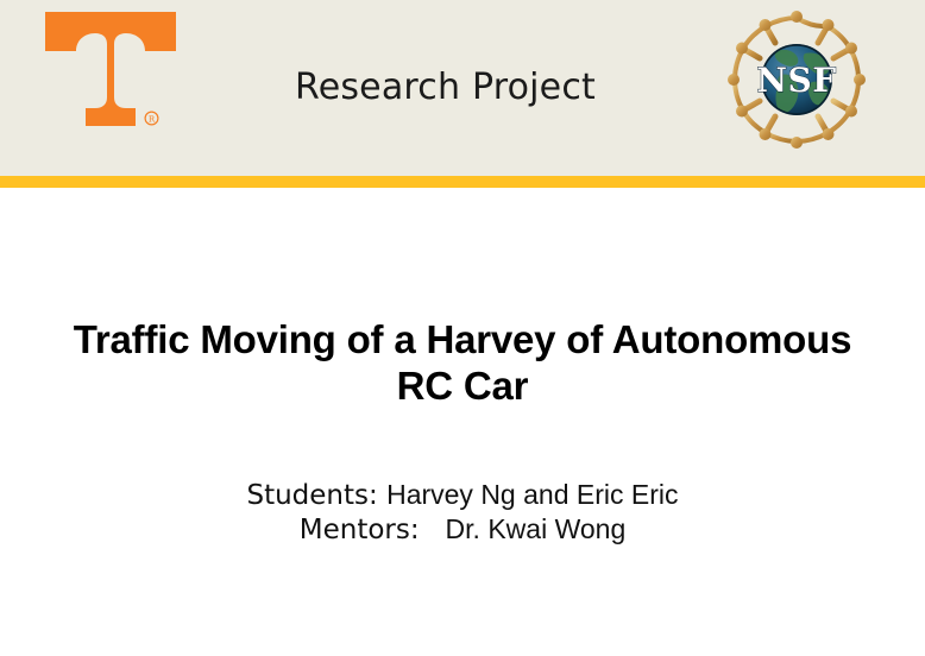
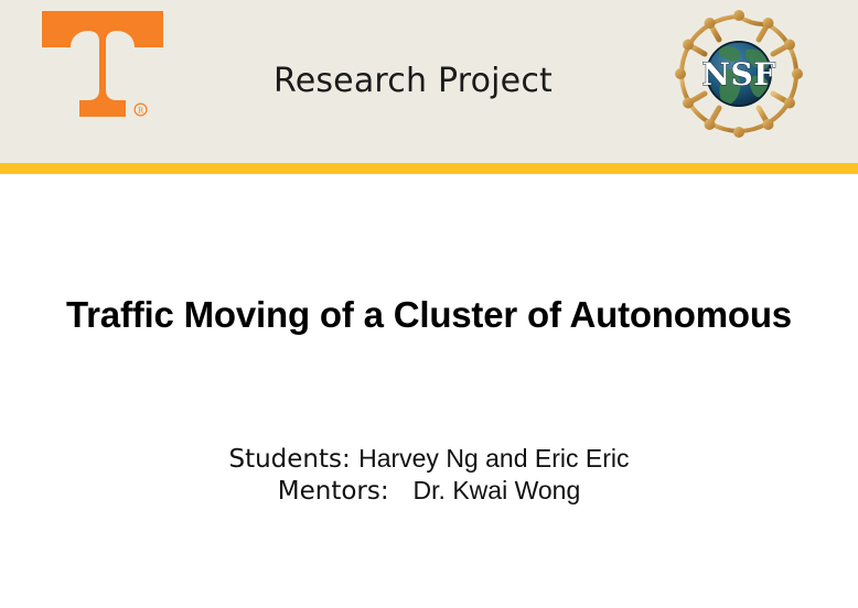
  R
  Research Project
  NSF
- Traffic Moving of a Harvey of Autonomous
+ Traffic Moving of a Cluster of Autonomous
- RC Car
  Students: Harvey Ng and Eric Eric
  Mentors: Dr. Kwai Wong
